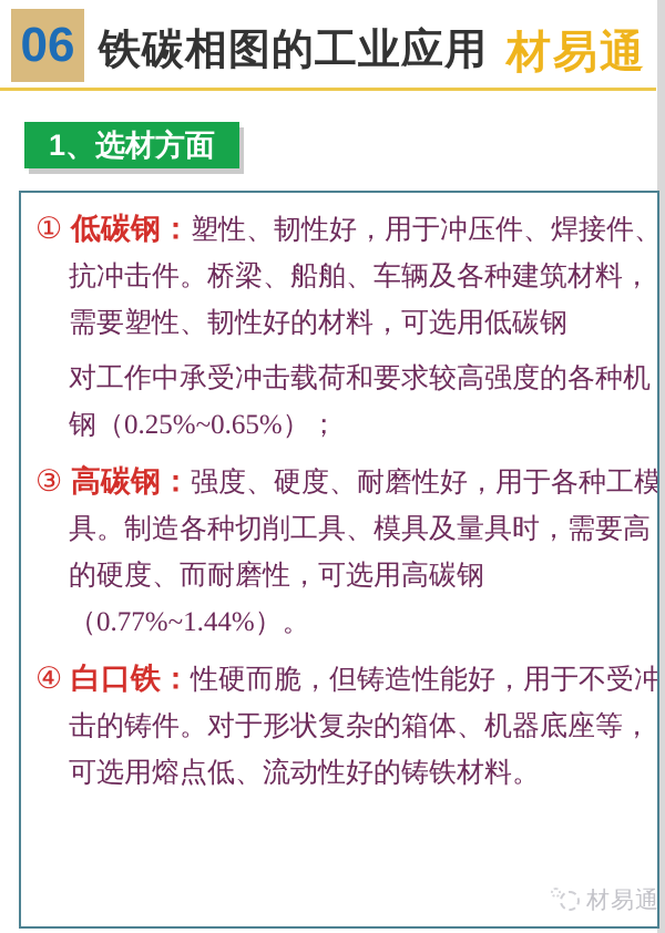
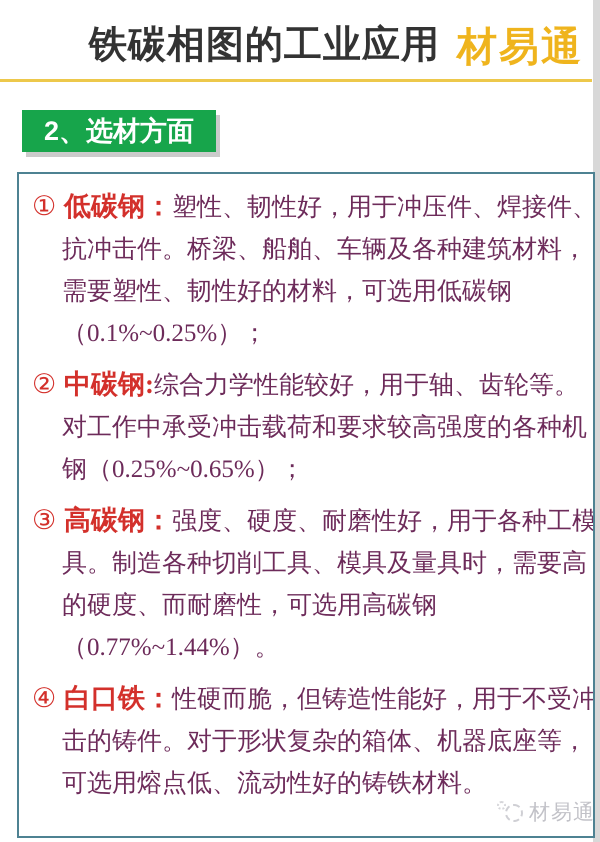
- 06
  铁碳相图的工业应用
  材易通
- 1、选材方面
+ 2、选材方面
  ① 低碳钢：塑性、韧性好，用于冲压件、焊接件、
  抗冲击件。桥梁、船舶、车辆及各种建筑材料，
  需要塑性、韧性好的材料，可选用低碳钢
+ （0.1%~0.25%）；
+ ② 中碳钢:综合力学性能较好，用于轴、齿轮等。
  对工作中承受冲击载荷和要求较高强度的各种机
  钢（0.25%~0.65%）；
  ③ 高碳钢：强度、硬度、耐磨性好，用于各种工模
  具。制造各种切削工具、模具及量具时，需要高
  的硬度、而耐磨性，可选用高碳钢
  （0.77%~1.44%）。
  ④ 白口铁：性硬而脆，但铸造性能好，用于不受冲
  击的铸件。对于形状复杂的箱体、机器底座等，
  可选用熔点低、流动性好的铸铁材料。
  材易通
